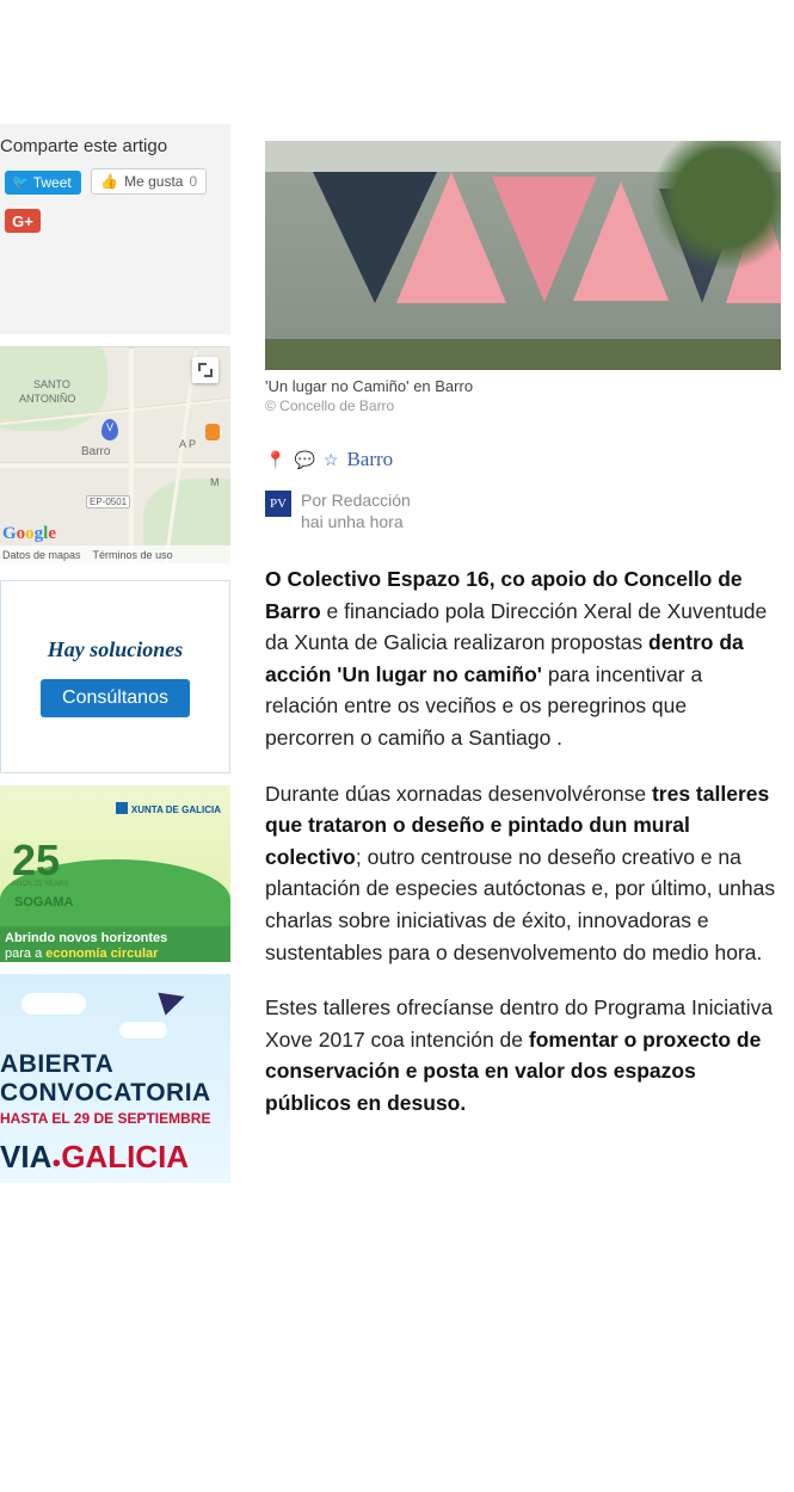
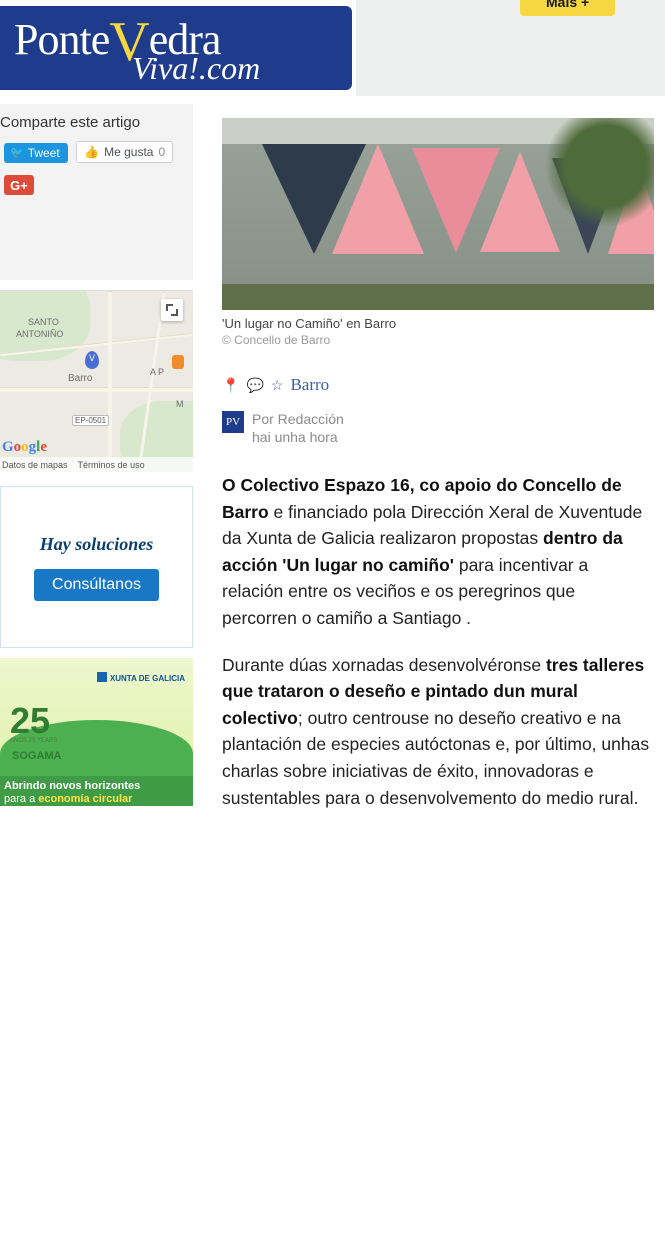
+ PonteVedra
+ Viva!.com
+ Máis +
  Comparte este artigo
  🐦
  Tweet
  👍
  Me gusta
  0
  G+
  SANTO
  ANTONIÑO
  Barro
  A P
  M
  EP-0501
  V
  Google
  Datos de mapas
  Términos de uso
  Hay soluciones
  Consúltanos
  25
  SOGAMA
  XUNTA DE GALICIA
  Abrindo novos horizontes
  para a economía circular
- ABIERTA
- CONVOCATORIA
- HASTA EL 29 DE SEPTIEMBRE
- VIA●GALICIA
  'Un lugar no Camiño' en Barro
  © Concello de Barro
  📍
  💬
  ☆
  Barro
  PV
  Por Redacción
  hai unha hora
  O Colectivo Espazo 16, co apoio do Concello de Barro e financiado pola Dirección Xeral de Xuventude da Xunta de Galicia realizaron propostas dentro da acción 'Un lugar no camiño' para incentivar a relación entre os veciños e os peregrinos que percorren o camiño a Santiago .
- Durante dúas xornadas desenvolvéronse tres talleres que trataron o deseño e pintado dun mural colectivo; outro centrouse no deseño creativo e na plantación de especies autóctonas e, por último, unhas charlas sobre iniciativas de éxito, innovadoras e sustentables para o desenvolvemento do medio hora.
+ Durante dúas xornadas desenvolvéronse tres talleres que trataron o deseño e pintado dun mural colectivo; outro centrouse no deseño creativo e na plantación de especies autóctonas e, por último, unhas charlas sobre iniciativas de éxito, innovadoras e sustentables para o desenvolvemento do medio rural.
- Estes talleres ofrecíanse dentro do Programa Iniciativa Xove 2017 coa intención de fomentar o proxecto de conservación e posta en valor dos espazos públicos en desuso.
